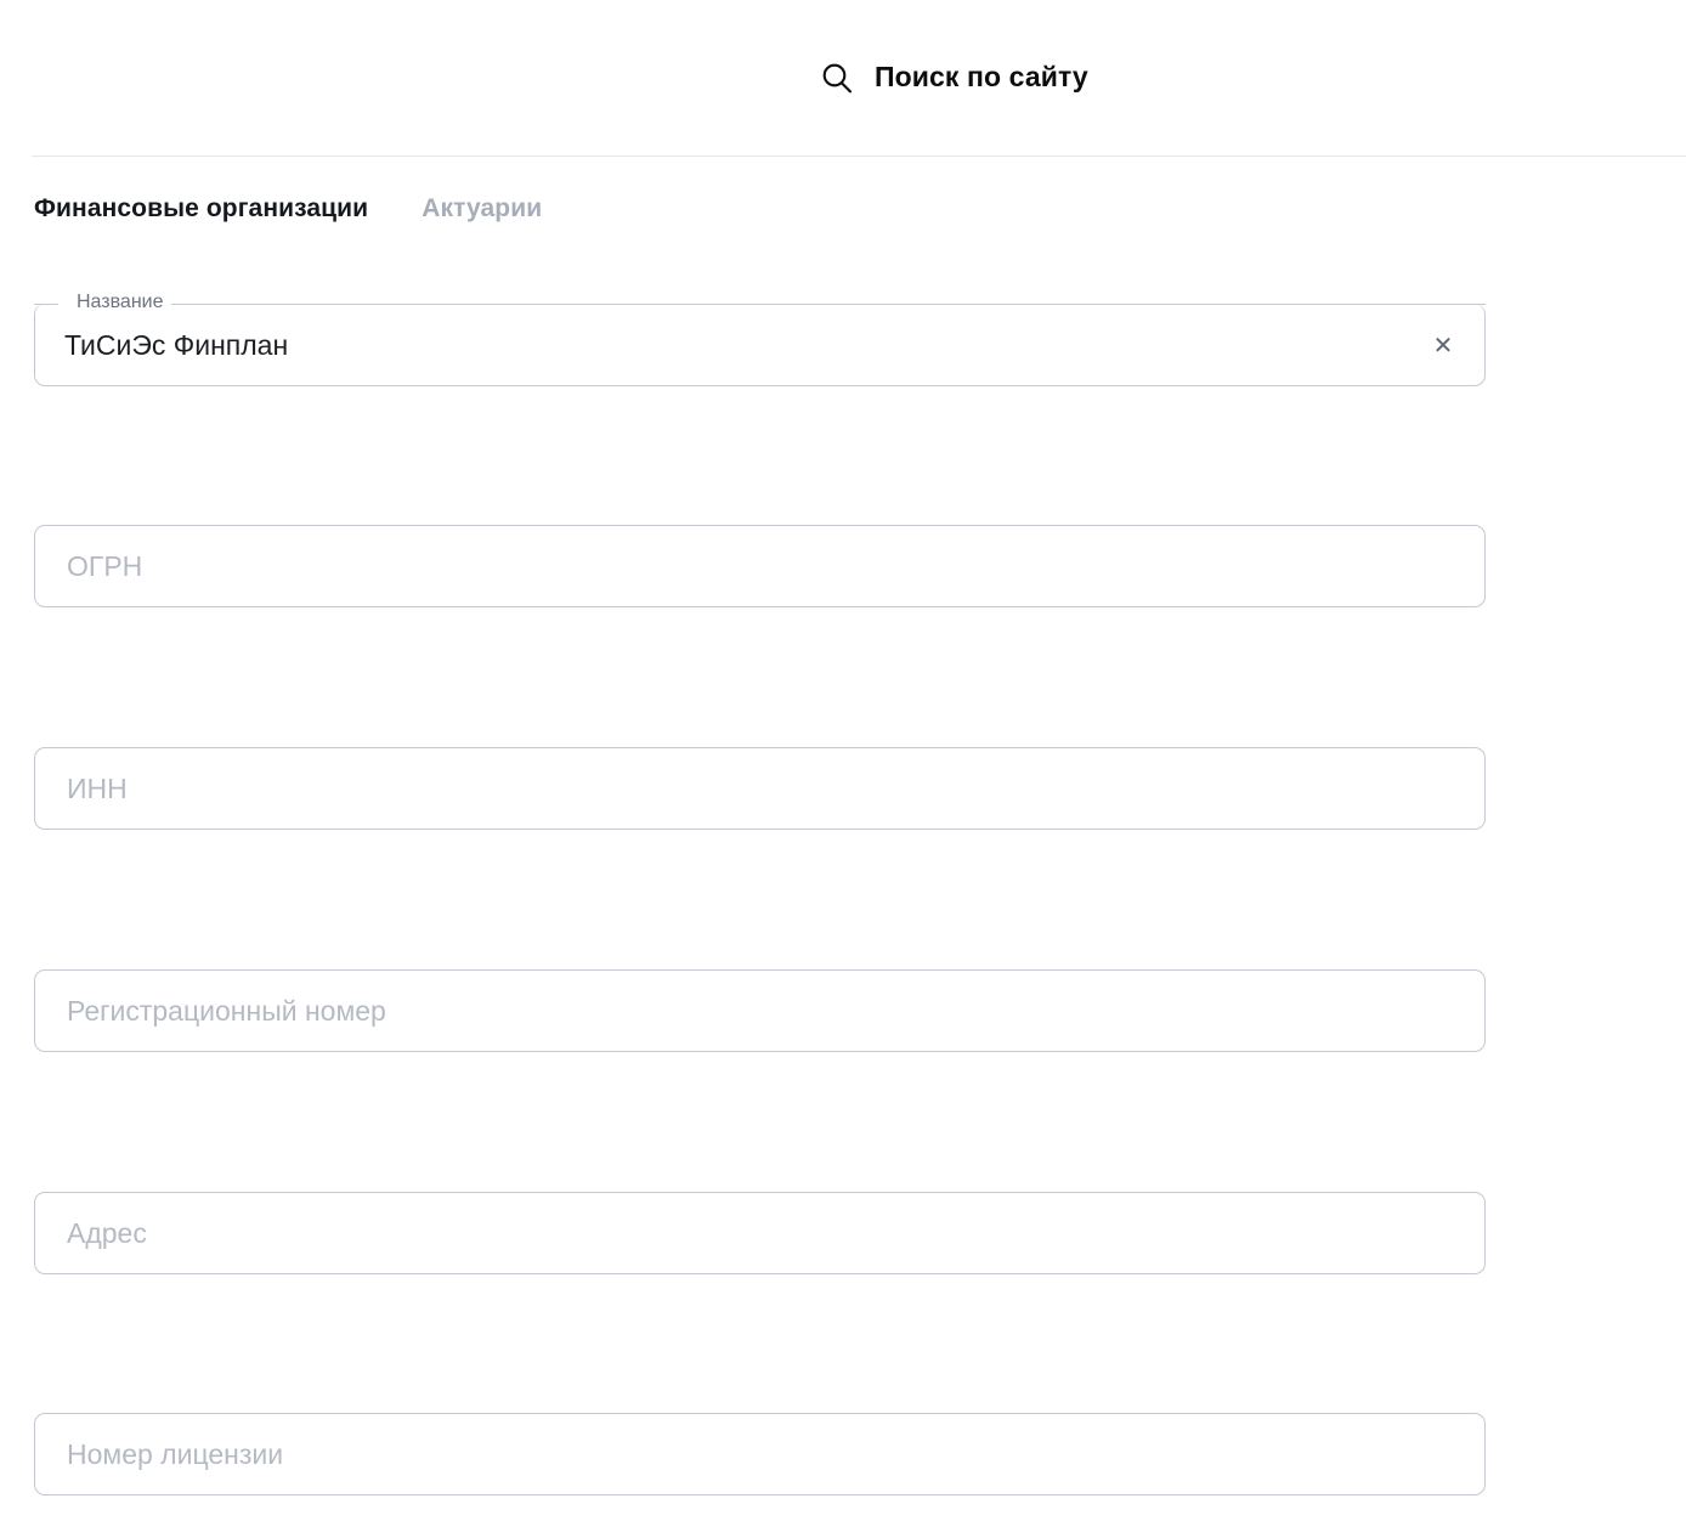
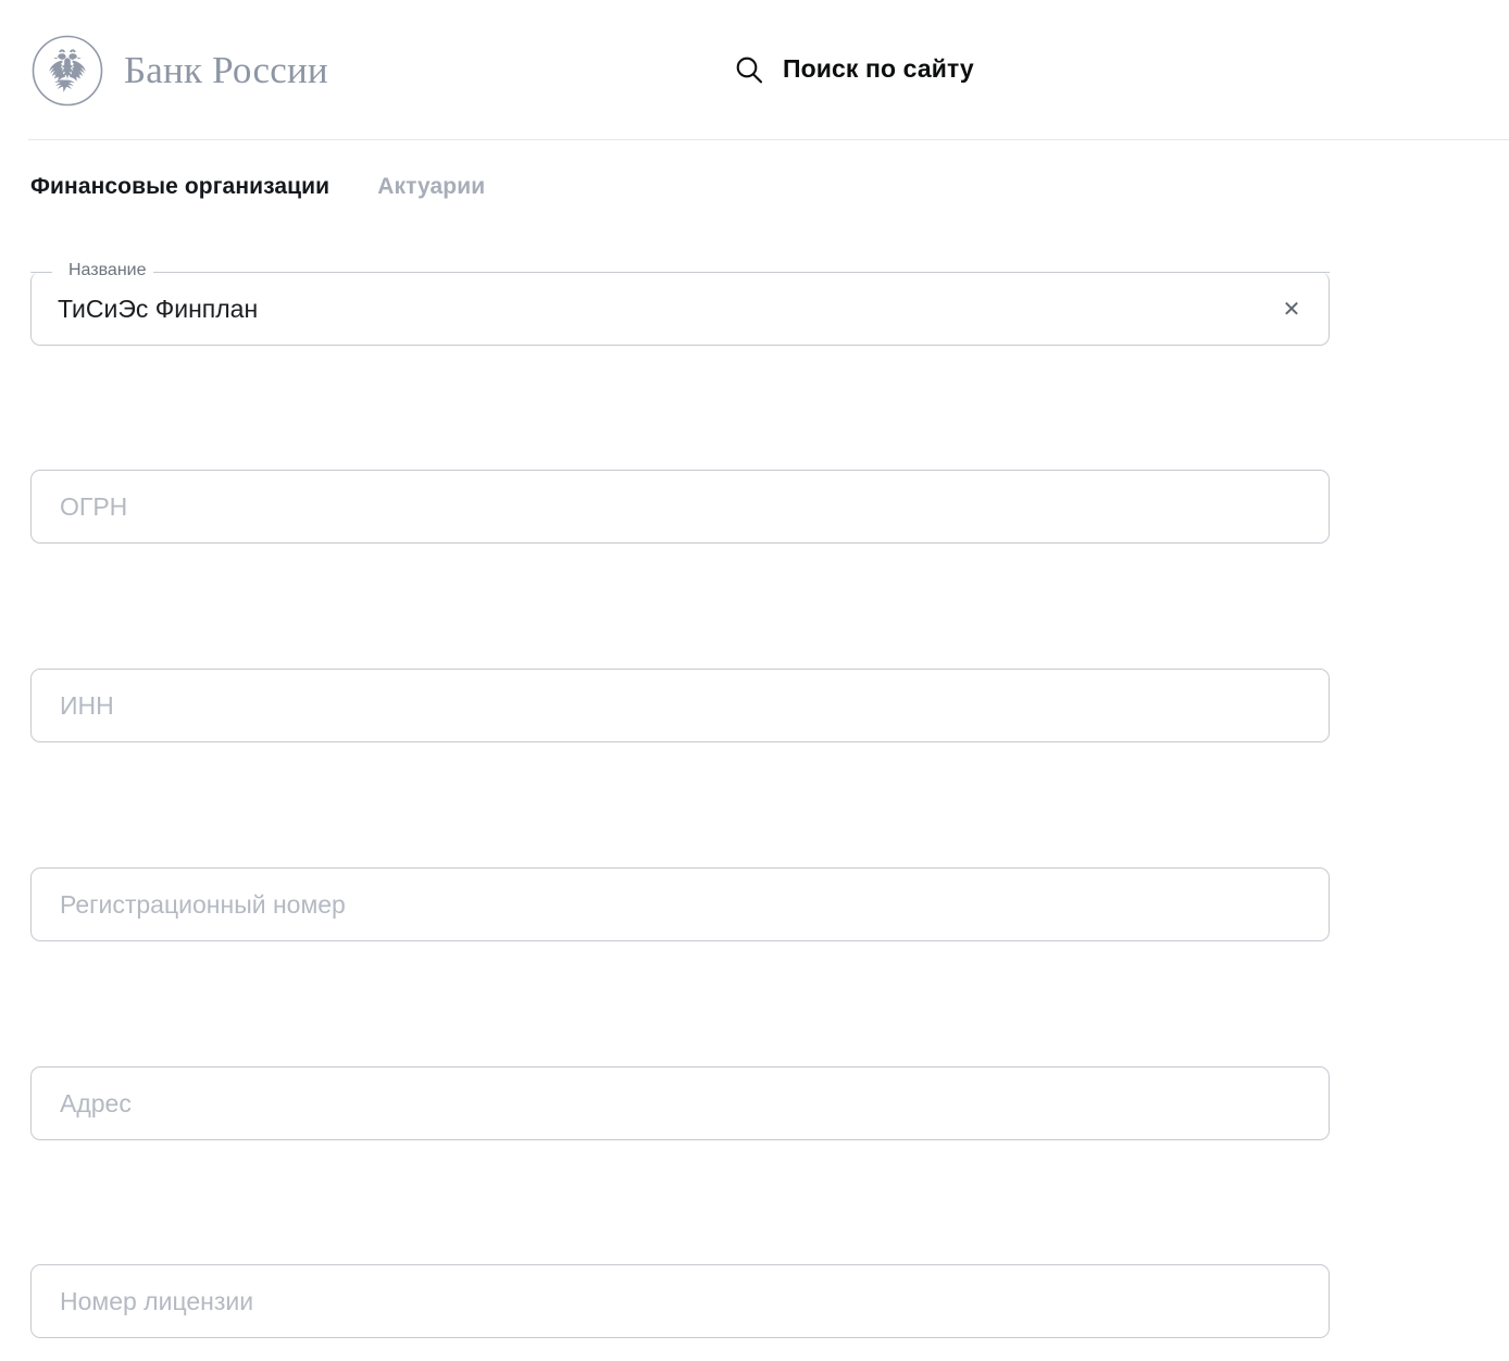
+ Банк России
  Поиск по сайту
  Финансовые организации
  Актуарии
  Название
  ТиСиЭс Финплан
  ✕
  ОГРН
  ИНН
  Регистрационный номер
  Адрес
  Номер лицензии
